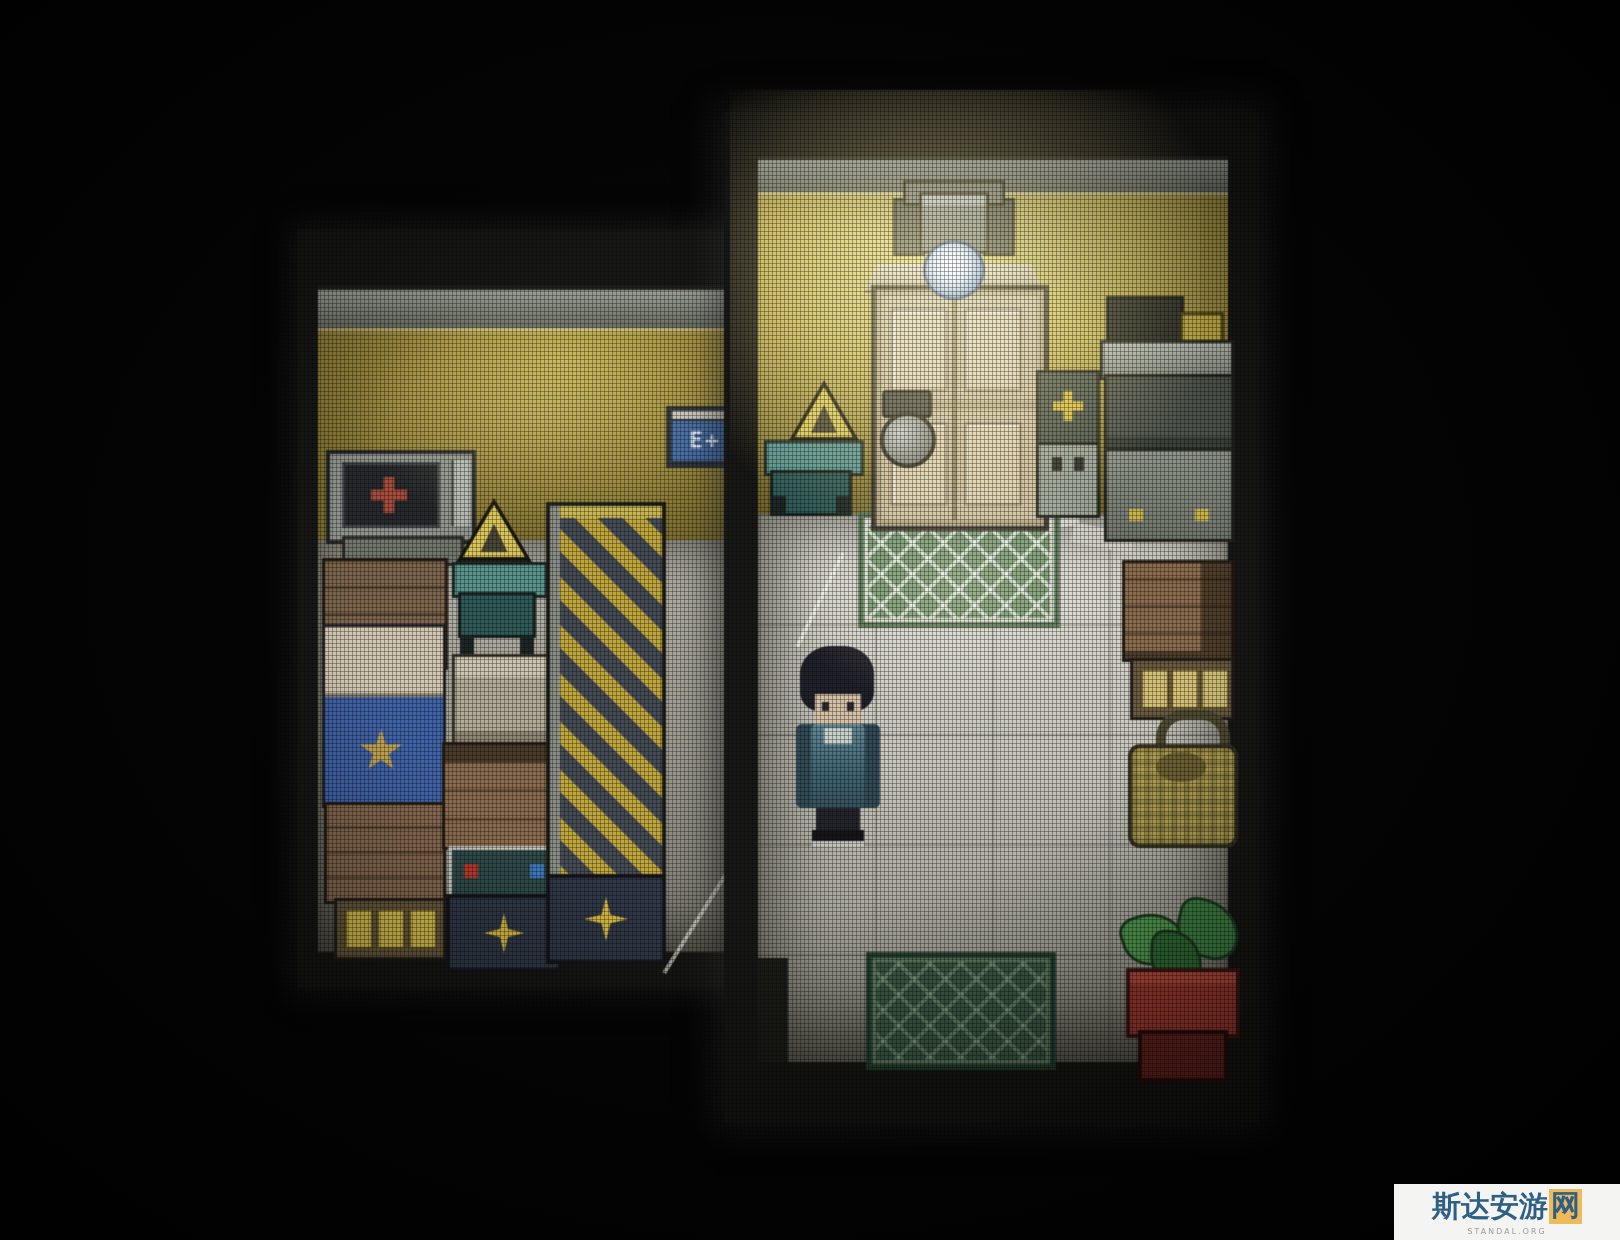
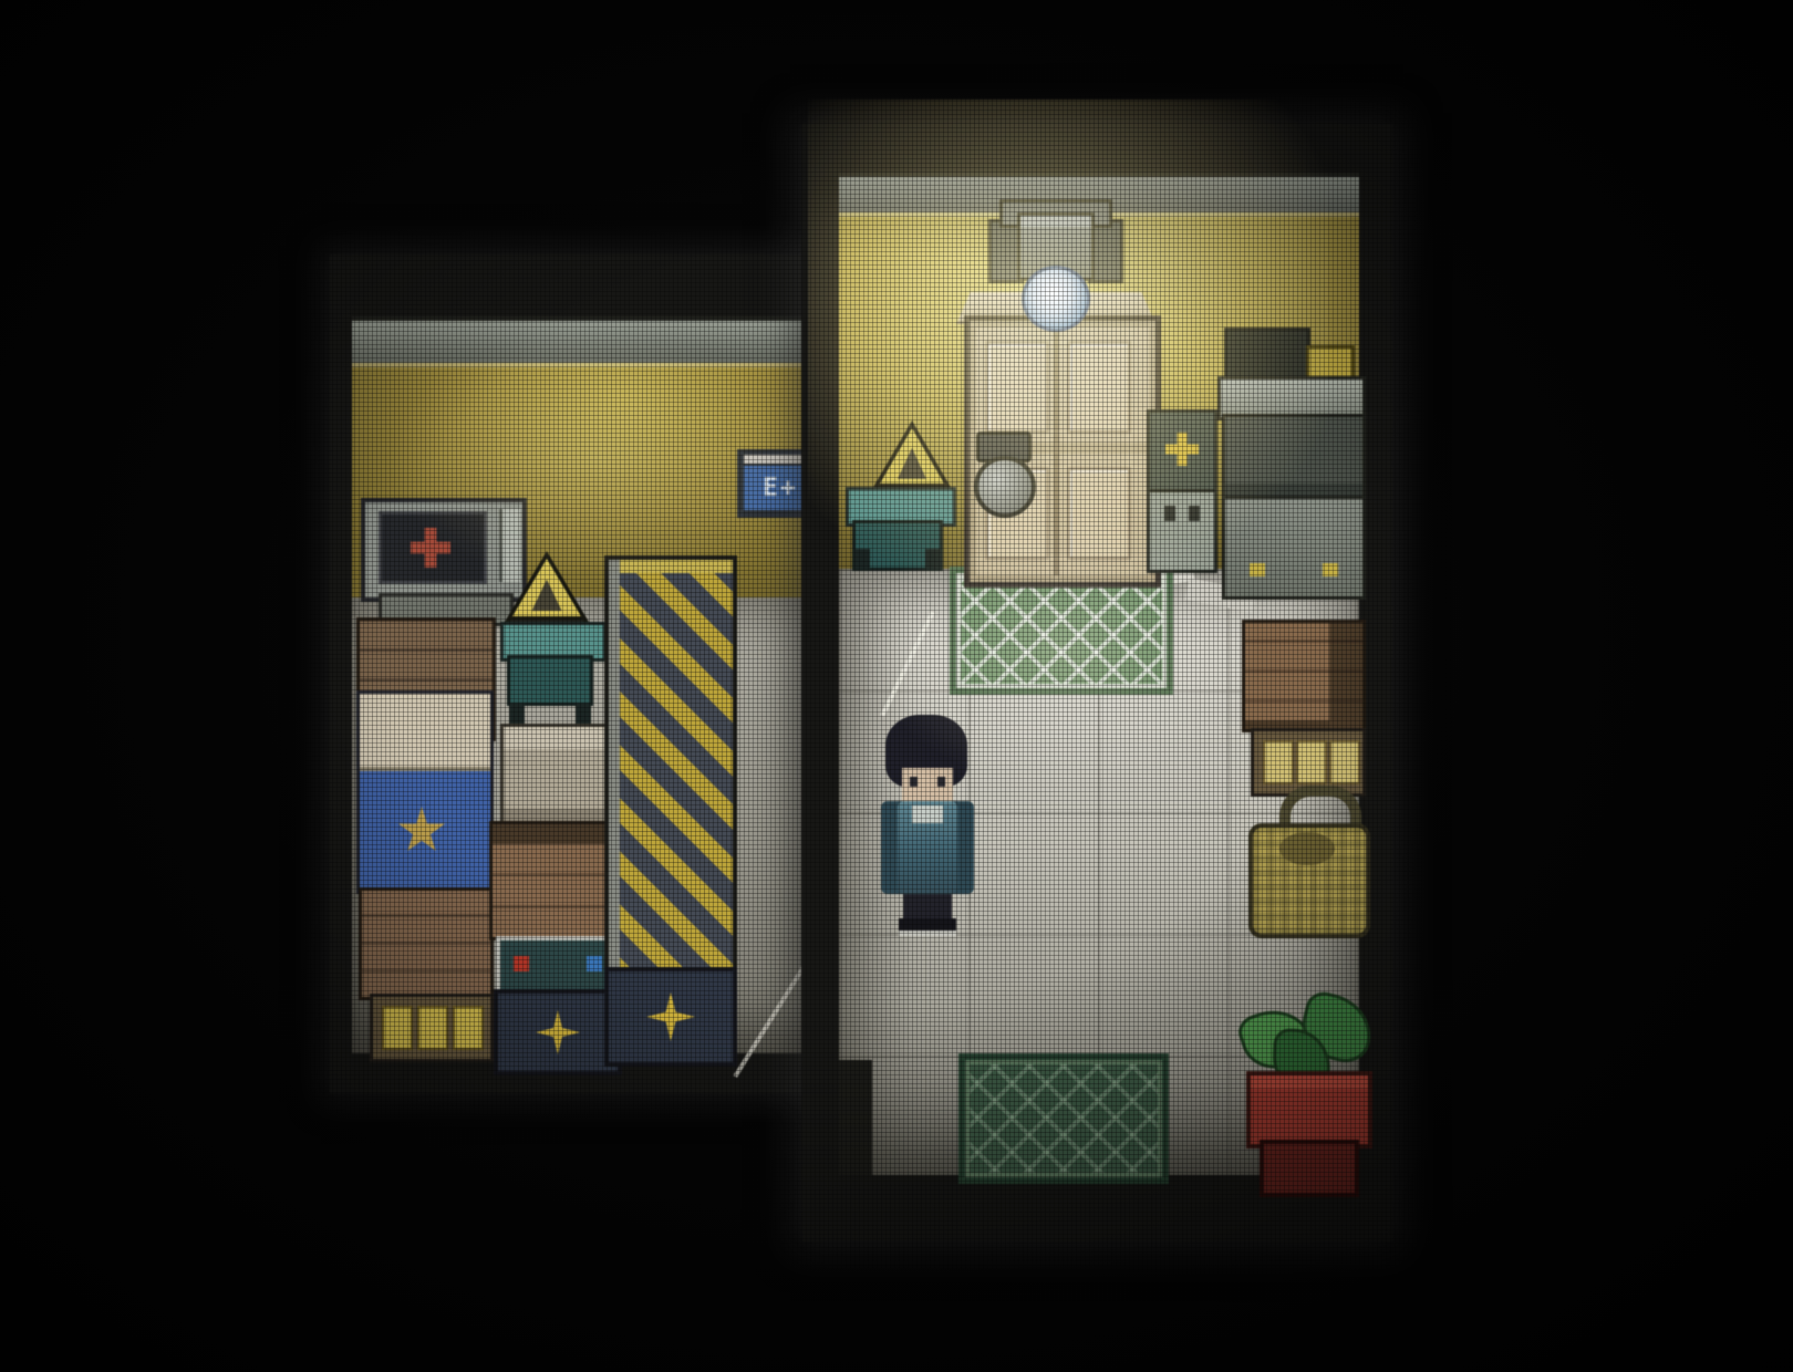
- 斯达安游
- 网
- STANDAL.ORG
